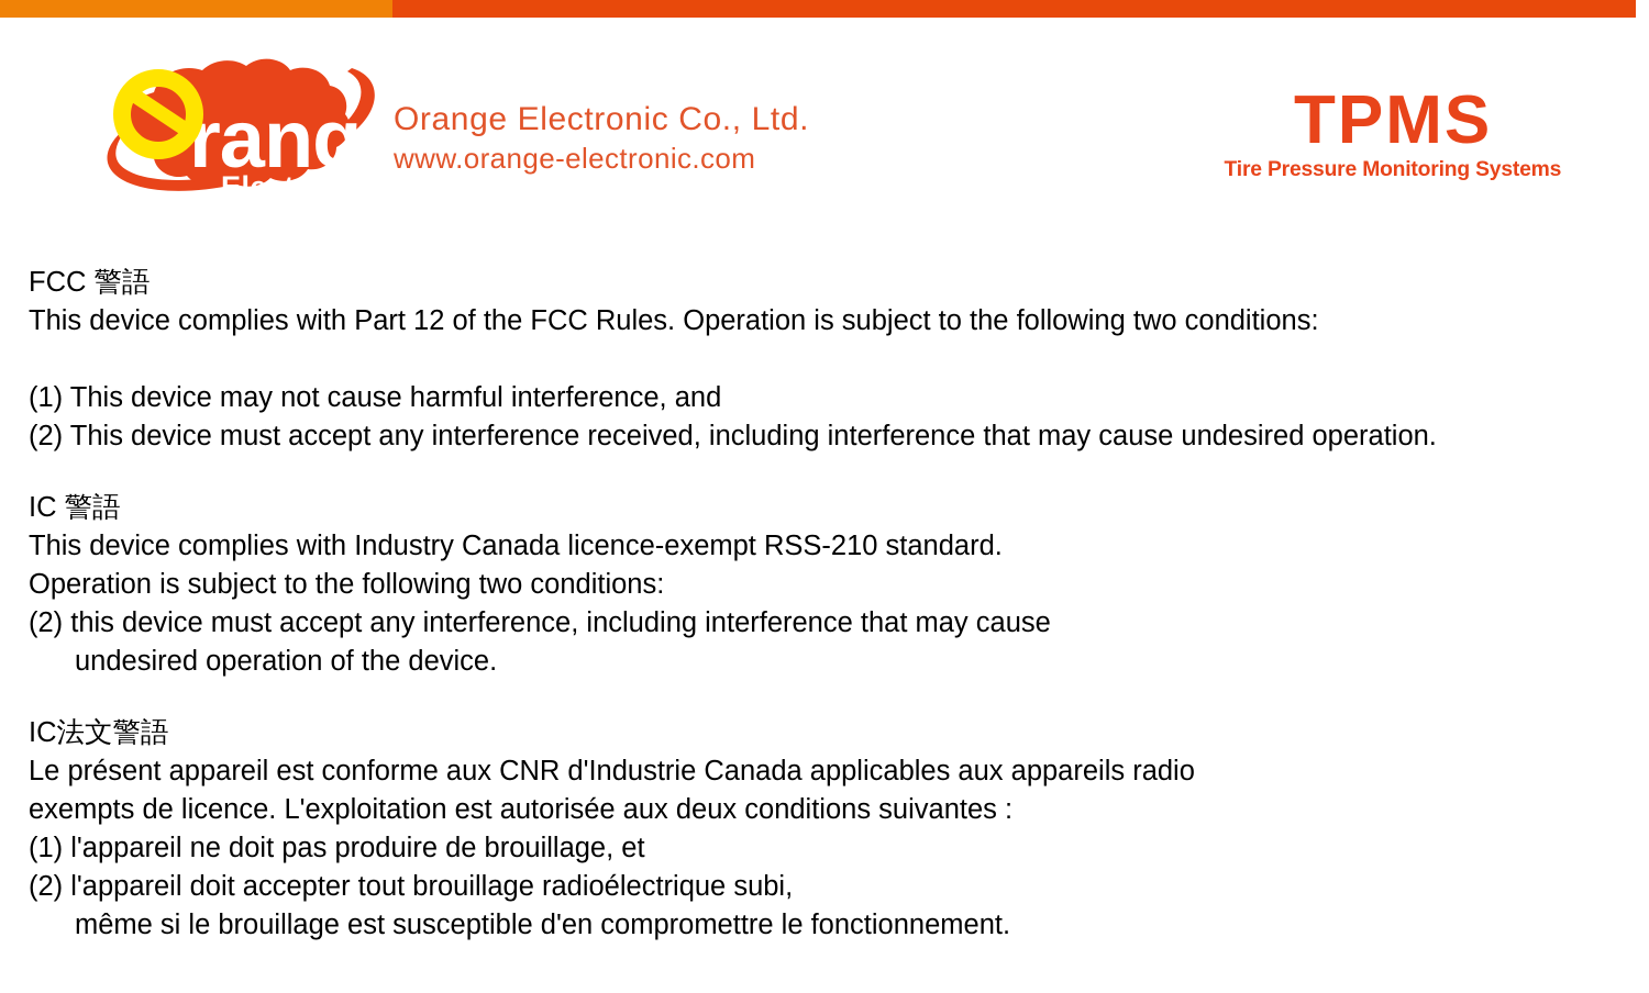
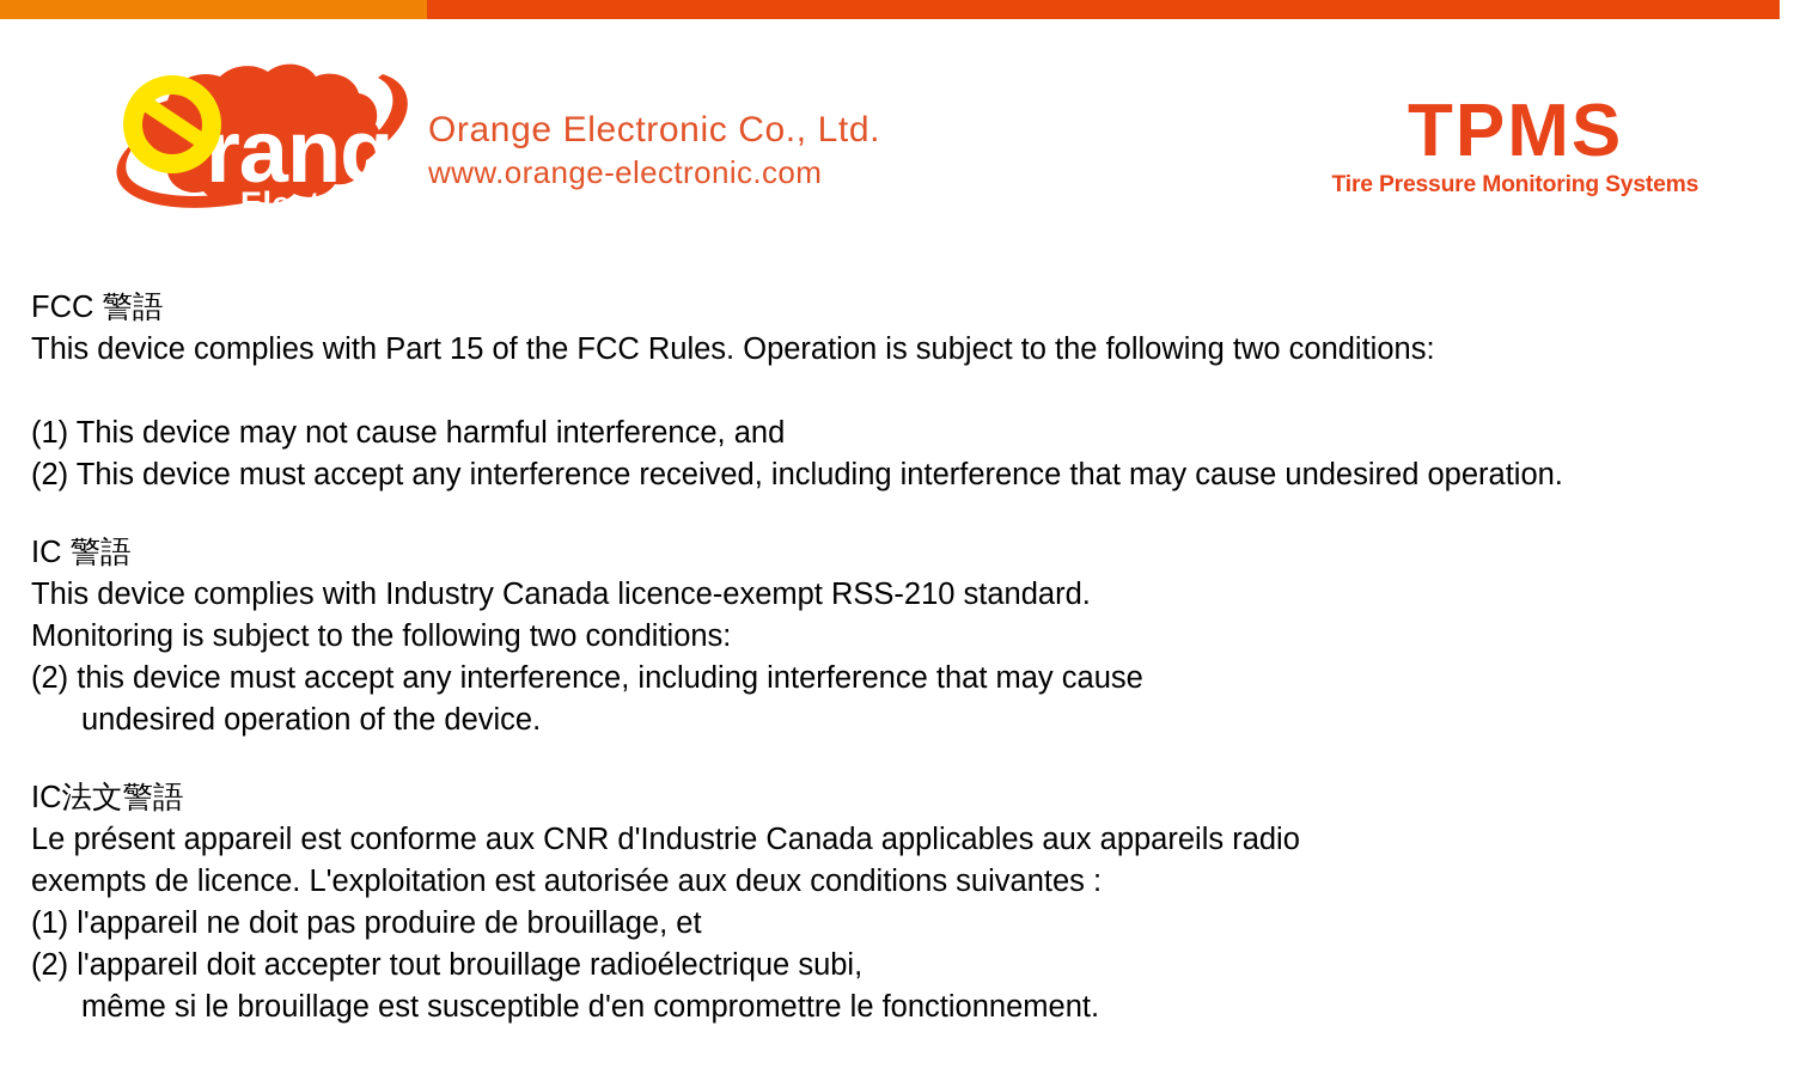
  range
  Electronic
  Orange Electronic Co., Ltd.
  www.orange-electronic.com
  TPMS
  Tire Pressure Monitoring Systems
  FCC 警語
- This device complies with Part 12 of the FCC Rules. Operation is subject to the following two conditions:
+ This device complies with Part 15 of the FCC Rules. Operation is subject to the following two conditions:
  (1) This device may not cause harmful interference, and
  (2) This device must accept any interference received, including interference that may cause undesired operation.
  IC 警語
  This device complies with Industry Canada licence-exempt RSS-210 standard.
- Operation is subject to the following two conditions:
+ Monitoring is subject to the following two conditions:
  (2) this device must accept any interference, including interference that may cause
  undesired operation of the device.
  IC法文警語
  Le présent appareil est conforme aux CNR d'Industrie Canada applicables aux appareils radio
  exempts de licence. L'exploitation est autorisée aux deux conditions suivantes :
  (1) l'appareil ne doit pas produire de brouillage, et
  (2) l'appareil doit accepter tout brouillage radioélectrique subi,
  même si le brouillage est susceptible d'en compromettre le fonctionnement.
